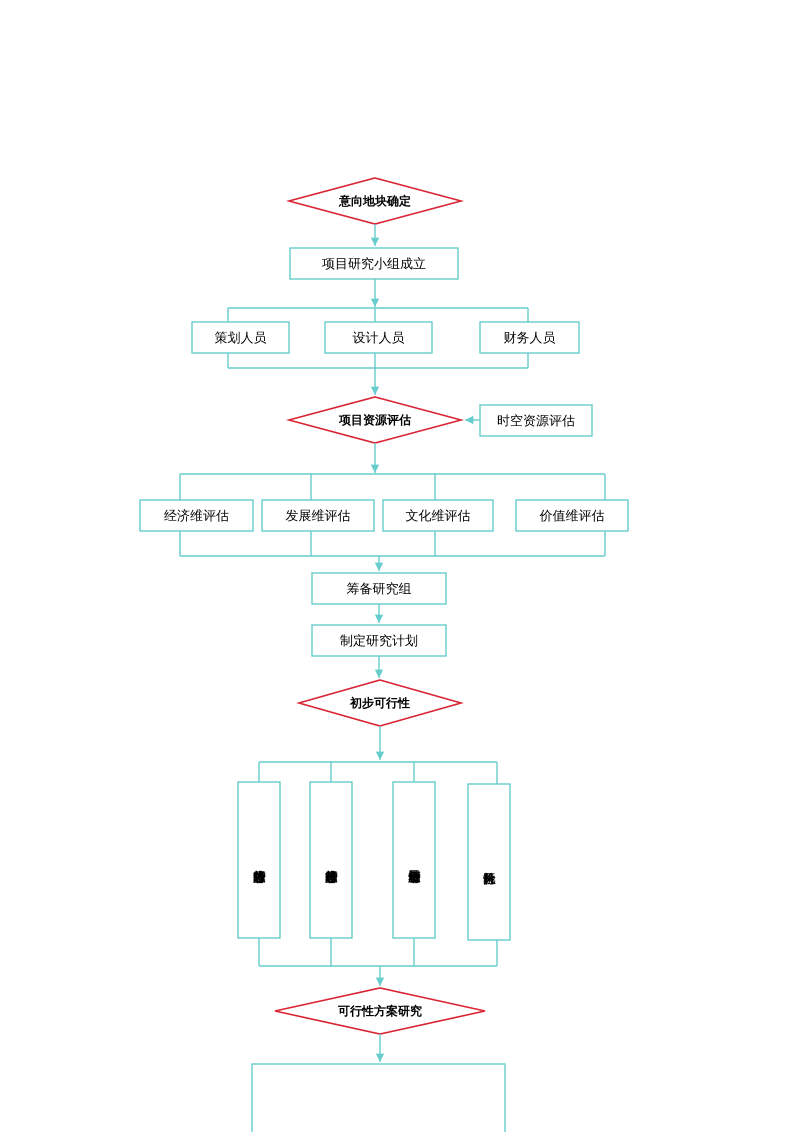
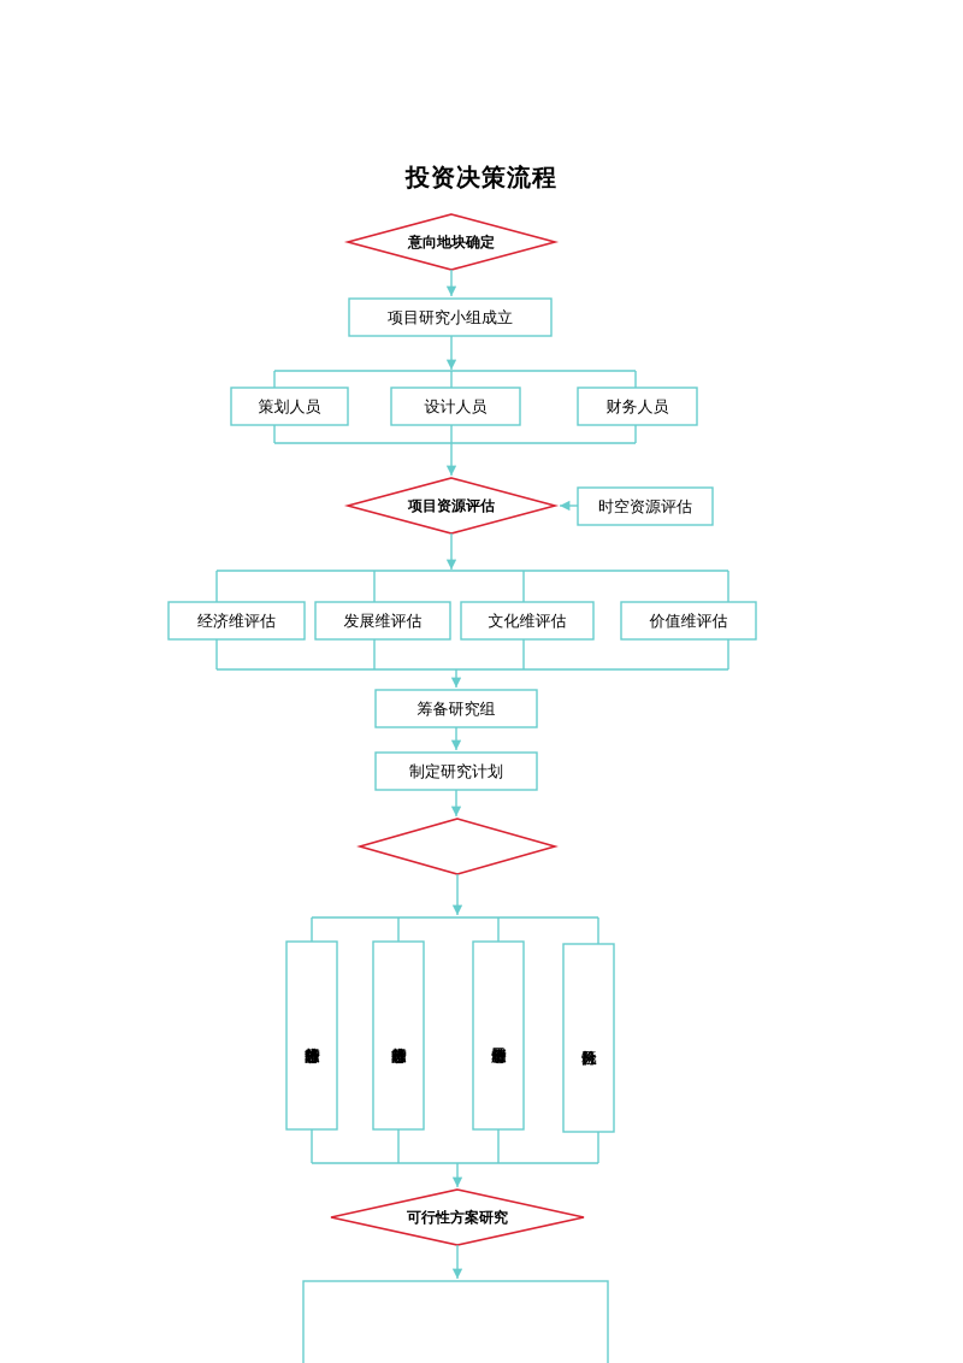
+ 投资决策流程
  意向地块确定
  项目研究小组成立
  策划人员
  设计人员
  财务人员
  项目资源评估
  时空资源评估
  经济维评估
  发展维评估
  文化维评估
  价值维评估
  筹备研究组
  制定研究计划
- 初步可行性
  可行性方案研究
